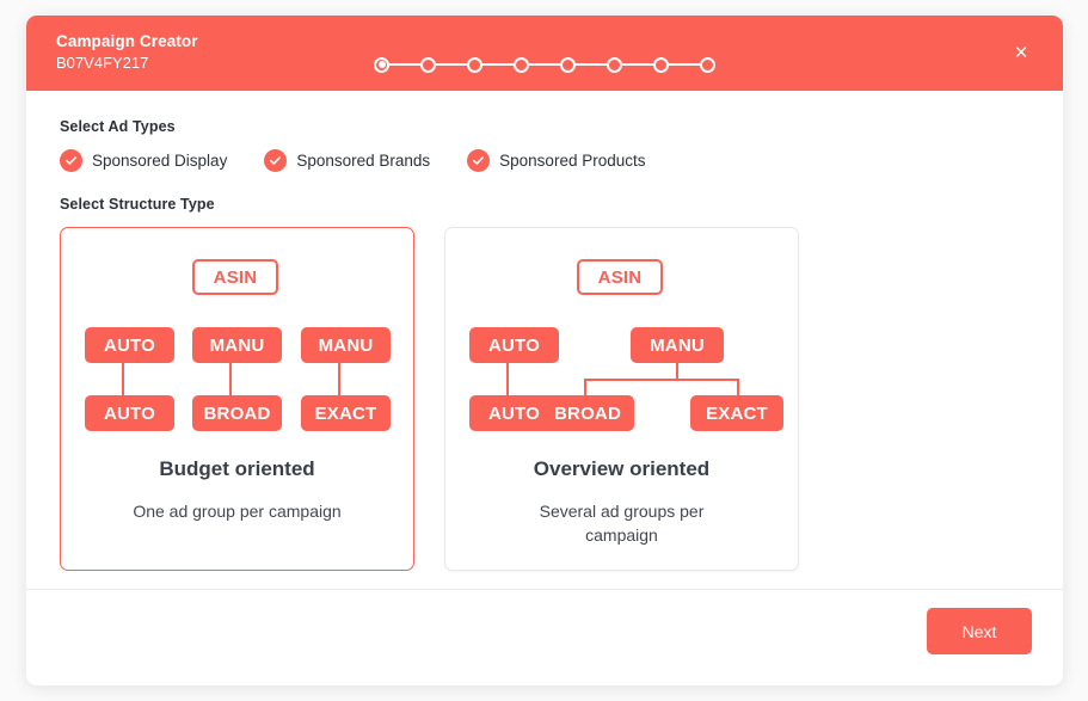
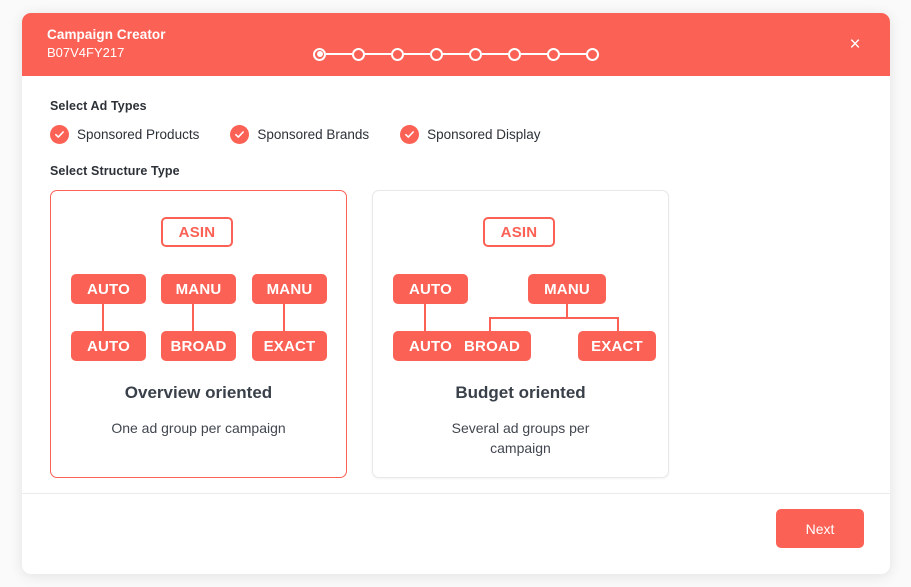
  Campaign Creator
  B07V4FY217
  ×
  Select Ad Types
- Sponsored Display
+ Sponsored Products
  Sponsored Brands
- Sponsored Products
+ Sponsored Display
  Select Structure Type
  ASIN
  AUTO
  MANU
  MANU
  AUTO
  BROAD
  EXACT
- Budget oriented
+ Overview oriented
  One ad group per campaign
  ASIN
  AUTO
  MANU
  AUTO
  BROAD
  EXACT
- Overview oriented
+ Budget oriented
  Several ad groups per campaign
  Next
